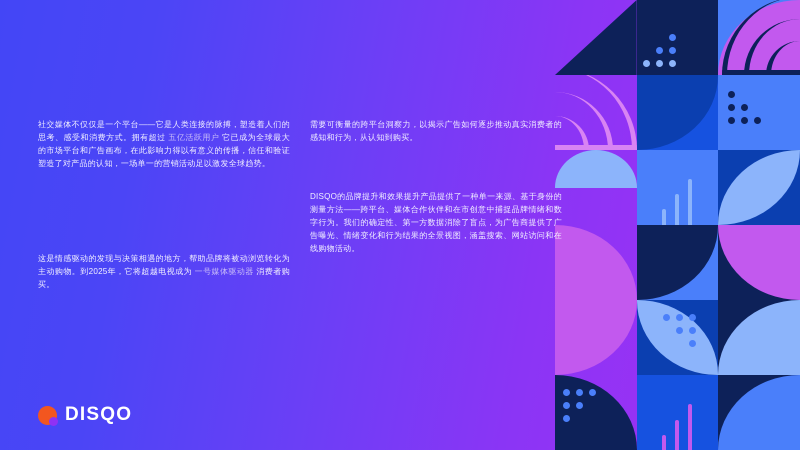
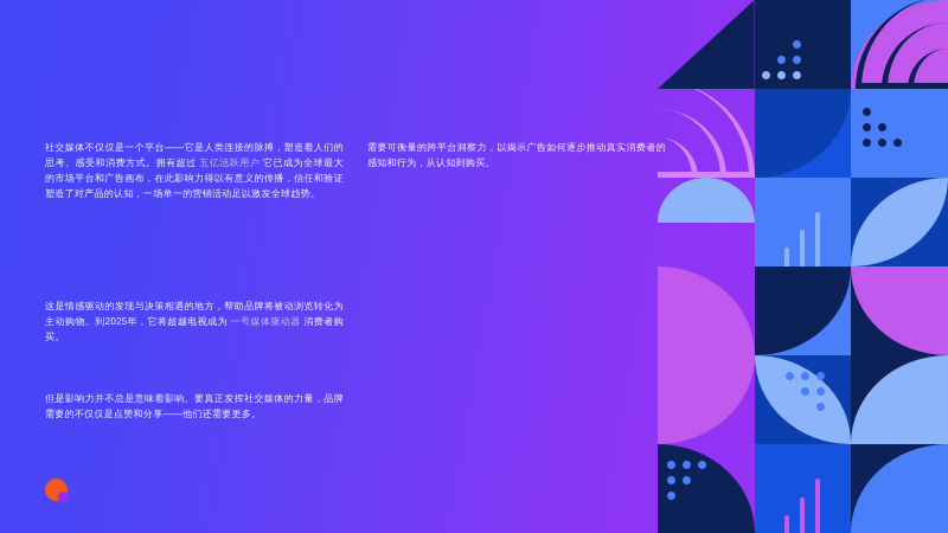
  社交媒体不仅仅是一个平台——它是人类连接的脉搏，塑造着人们的思考、感受和消费方式。拥有超过 五亿活跃用户 它已成为全球最大的市场平台和广告画布，在此影响力得以有意义的传播，信任和验证塑造了对产品的认知，一场单一的营销活动足以激发全球趋势。
  这是情感驱动的发现与决策相遇的地方，帮助品牌将被动浏览转化为主动购物。到2025年，它将超越电视成为 一号媒体驱动器 消费者购买。
+ 但是影响力并不总是意味着影响。要真正发挥社交媒体的力量，品牌需要的不仅仅是点赞和分享——他们还需要更多。
  需要可衡量的跨平台洞察力，以揭示广告如何逐步推动真实消费者的感知和行为，从认知到购买。
- DISQO的品牌提升和效果提升产品提供了一种单一来源、基于身份的测量方法——跨平台、媒体合作伙伴和在市创意中捕捉品牌情绪和数字行为。我们的确定性、第一方数据消除了盲点，为广告商提供了广告曝光、情绪变化和行为结果的全景视图，涵盖搜索、网站访问和在线购物活动。
- DISQO
